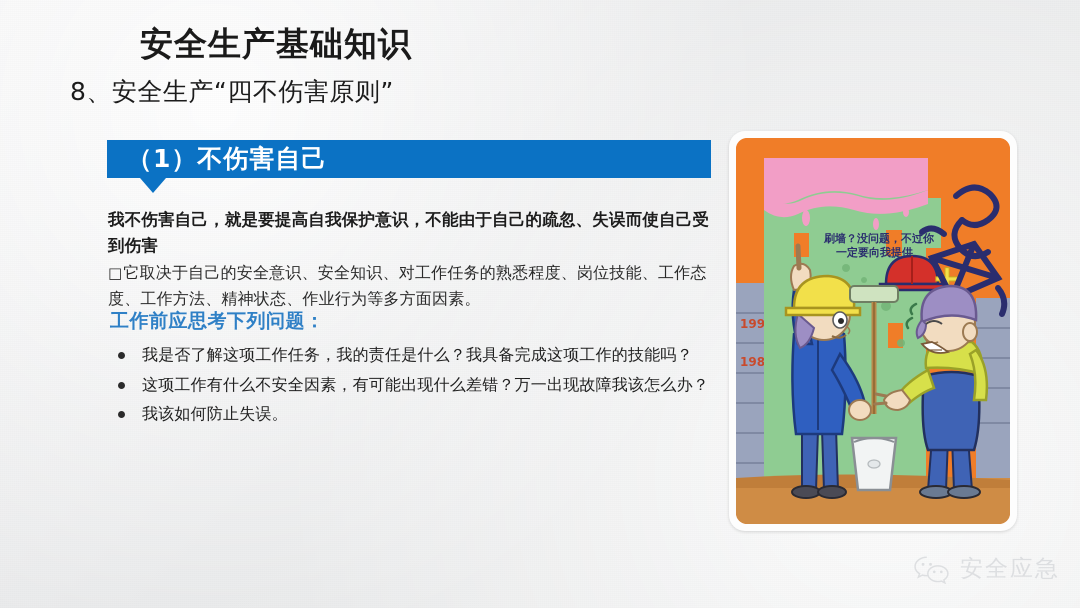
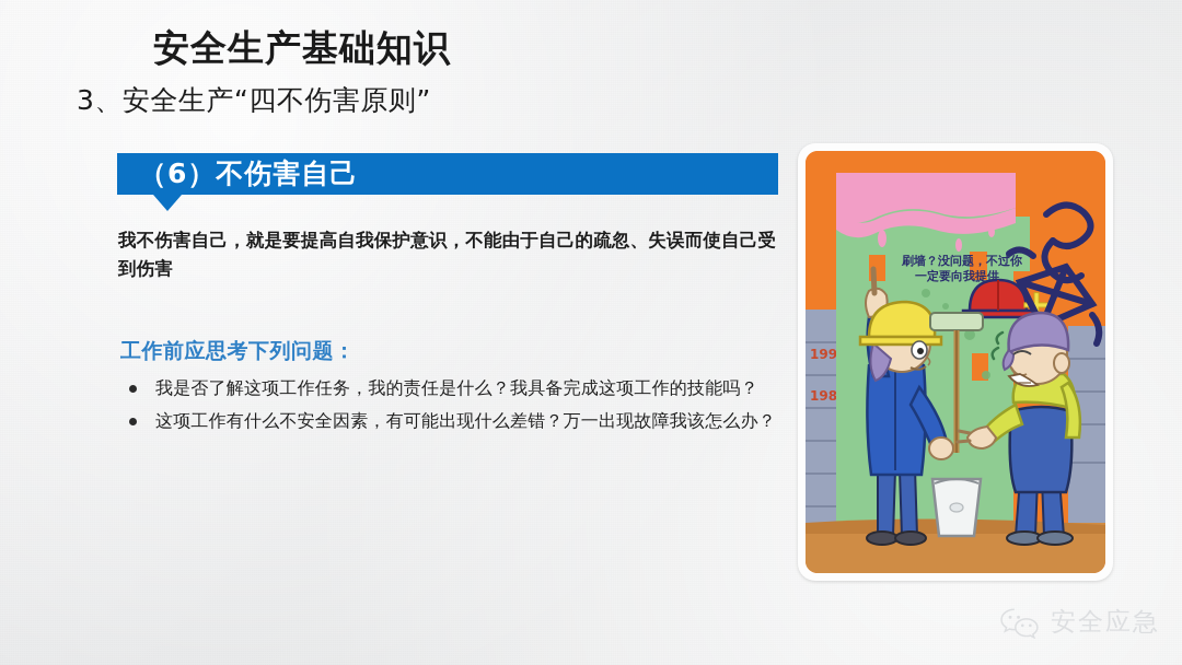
  安全生产基础知识
- 8、安全生产“四不伤害原则”
+ 3、安全生产“四不伤害原则”
- （1）不伤害自己
+ （6）不伤害自己
  我不伤害自己，就是要提高自我保护意识，不能由于自己的疏忽、失误而使自己受到伤害
- □它取决于自己的安全意识、安全知识、对工作任务的熟悉程度、岗位技能、工作态度、工作方法、精神状态、作业行为等多方面因素。
  工作前应思考下列问题：
  我是否了解这项工作任务，我的责任是什么？我具备完成这项工作的技能吗？
  这项工作有什么不安全因素，有可能出现什么差错？万一出现故障我该怎么办？
- 我该如何防止失误。
  199
  198
  刷墙？没问题，不过你
  一定要向我提供
  +
  安全应急
